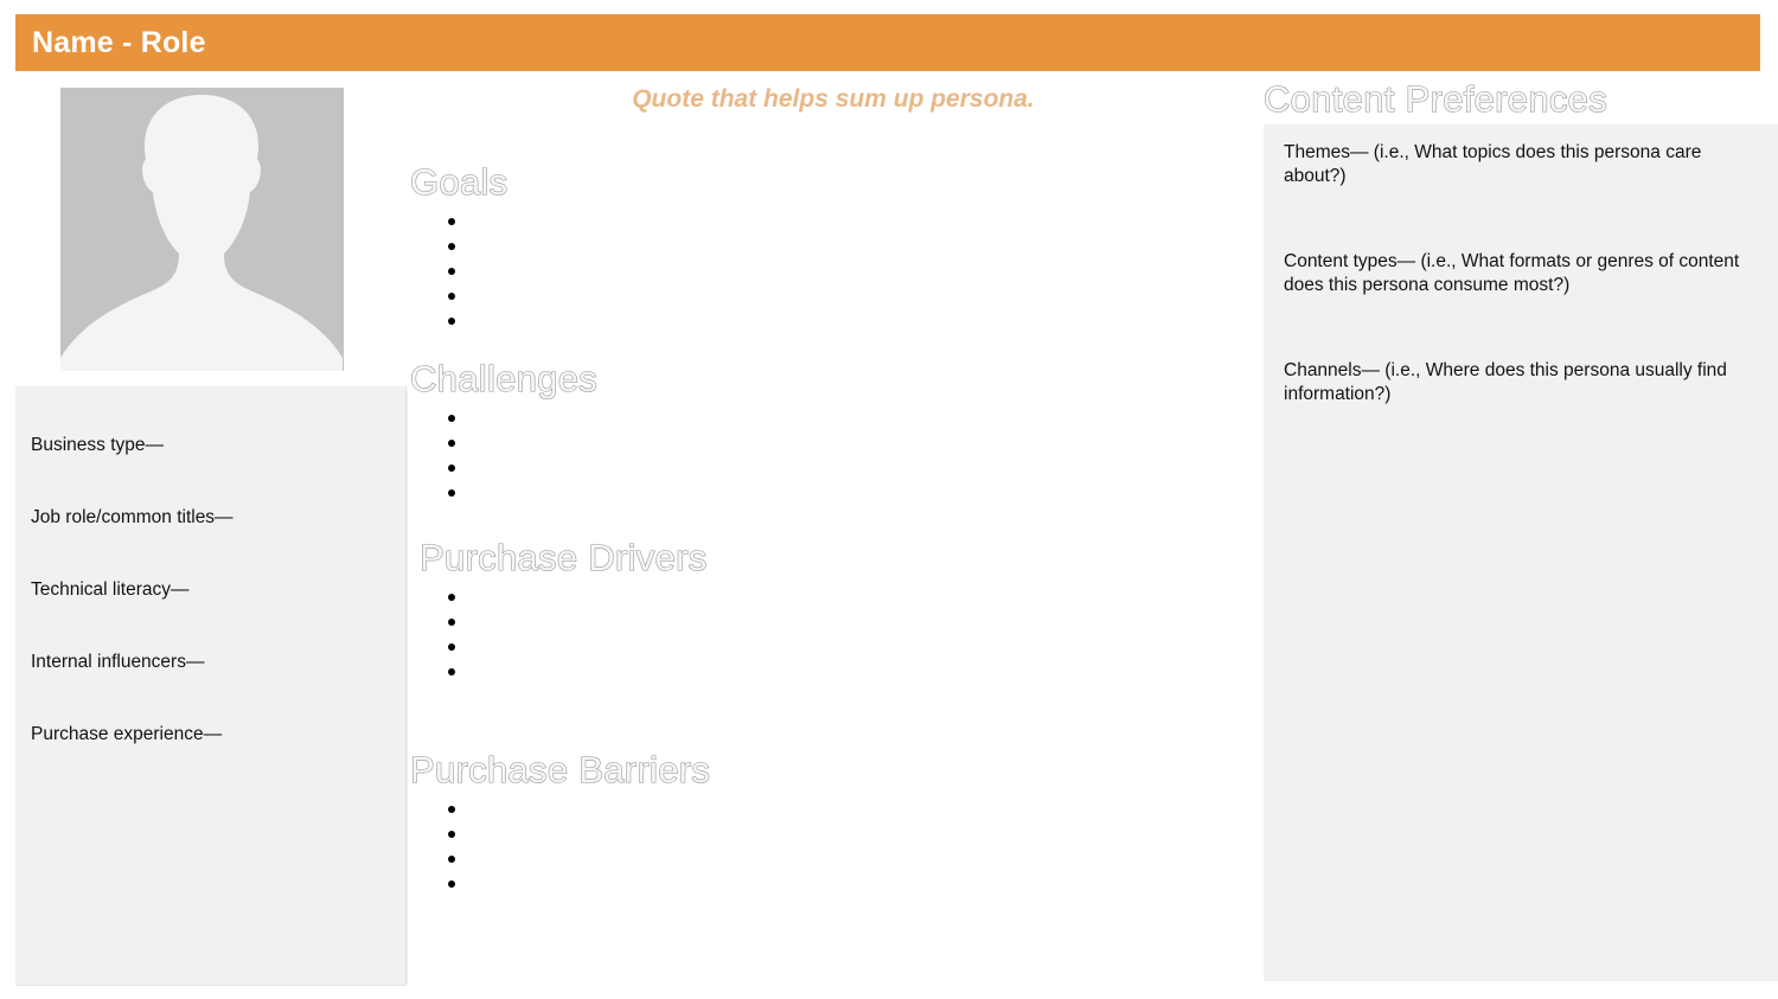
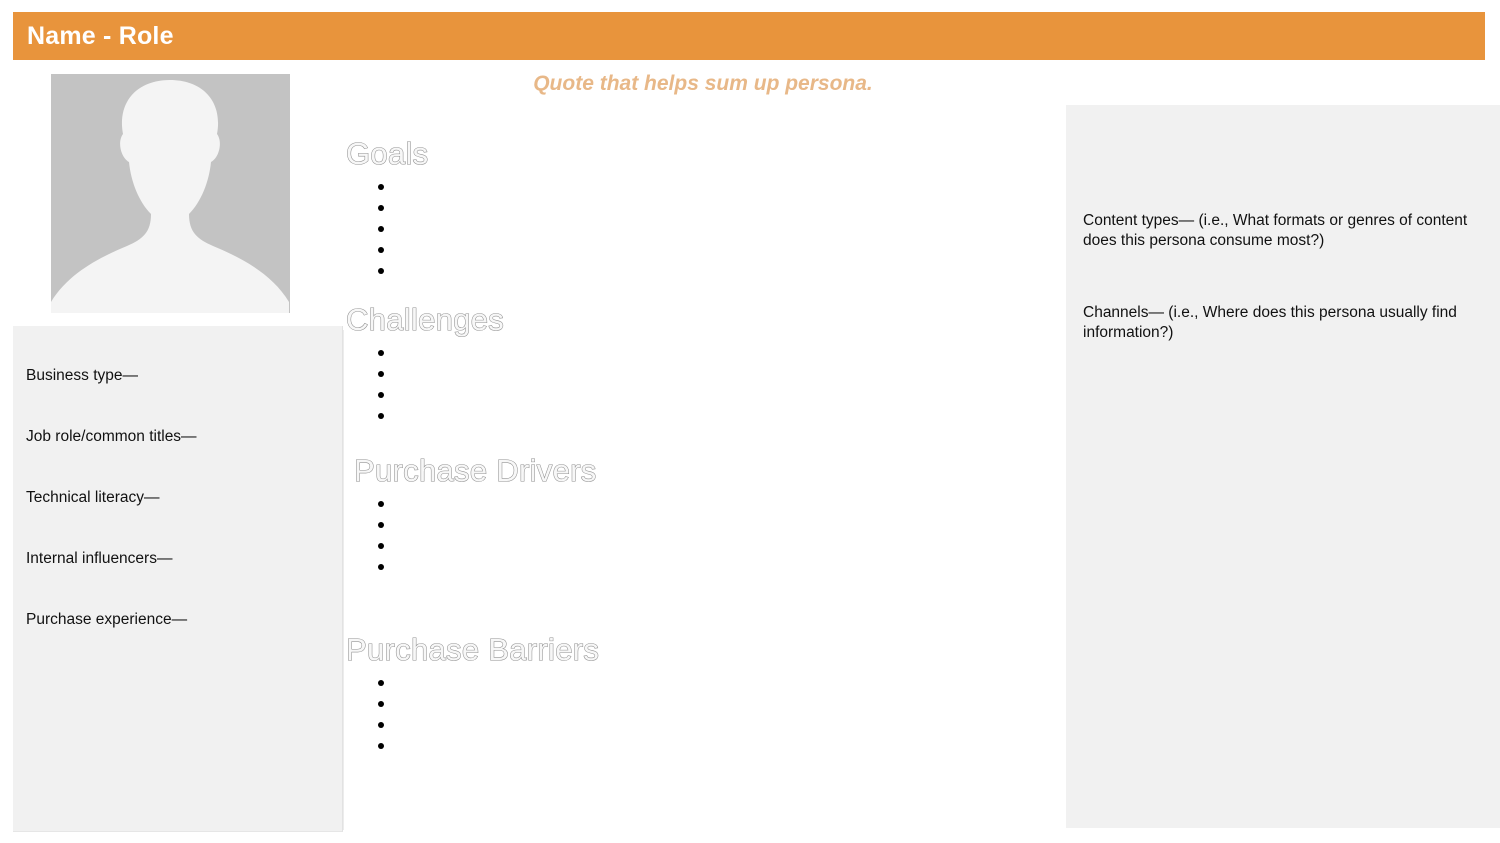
  Name - Role
  Business type—
  Job role/common titles—
  Technical literacy—
  Internal influencers—
  Purchase experience—
  Quote that helps sum up persona.
  Goals
  Challenges
  Purchase Drivers
  Purchase Barriers
- Content Preferences
- Themes— (i.e., What topics does this persona care about?)
  Content types— (i.e., What formats or genres of content does this persona consume most?)
  Channels— (i.e., Where does this persona usually find information?)
